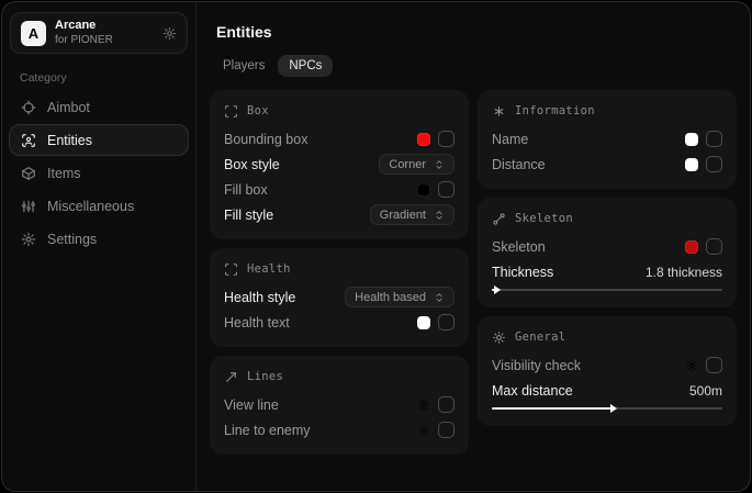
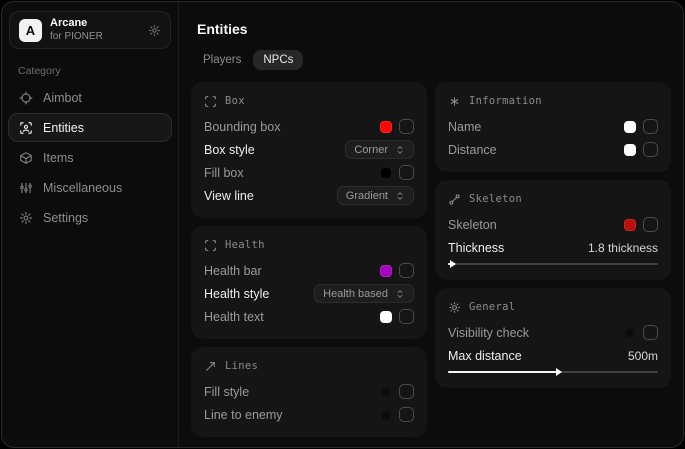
  A
  Arcane
  for PIONER
  Category
  Aimbot
  Entities
  Items
  Miscellaneous
  Settings
  Entities
  Players
  NPCs
  Box
  Bounding box
  Box style
  Corner
  Fill box
- Fill style
+ View line
  Gradient
  Health
+ Health bar
  Health style
  Health based
  Health text
  Lines
- View line
+ Fill style
  Line to enemy
  Information
  Name
  Distance
  Skeleton
  Skeleton
  Thickness
  1.8 thickness
  General
  Visibility check
  Max distance
  500m
